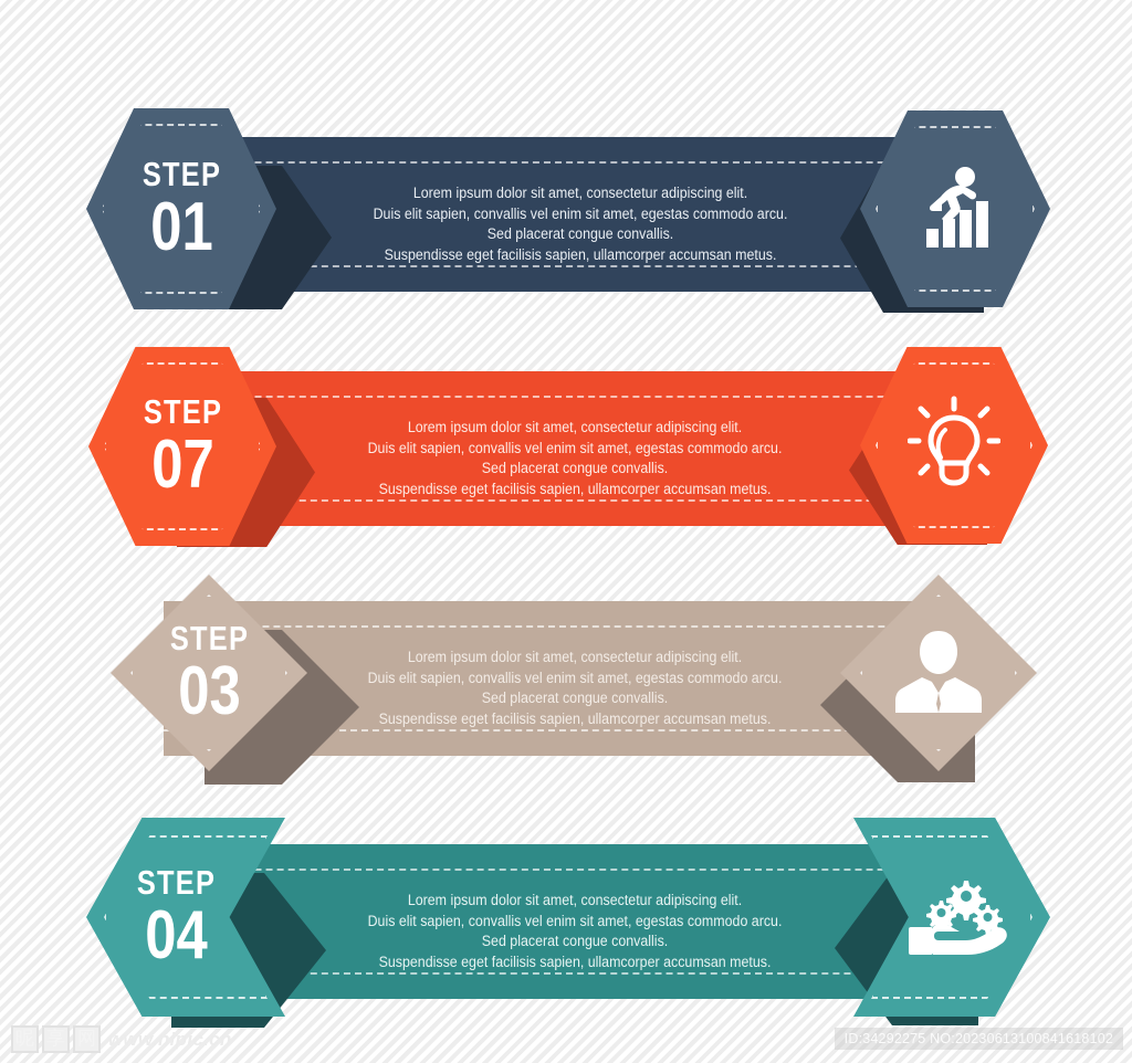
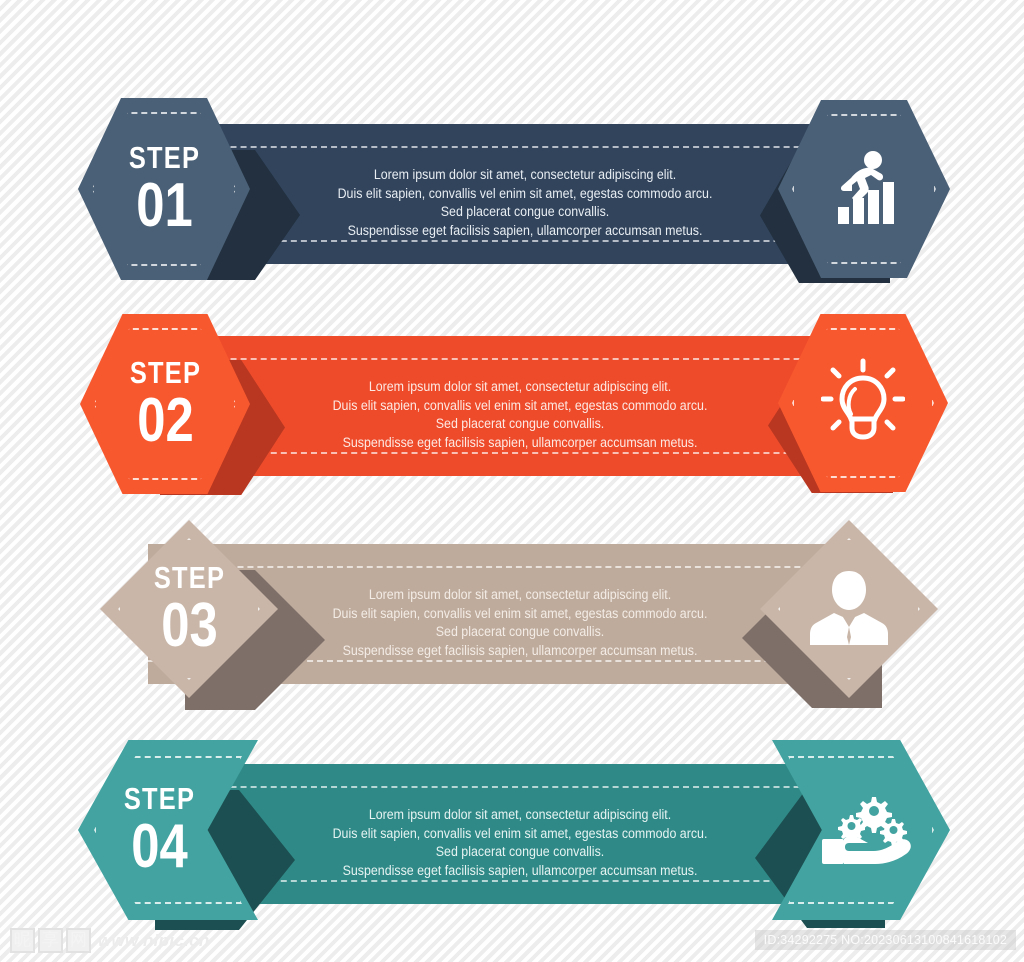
  STEP
  01
  Lorem ipsum dolor sit amet, consectetur adipiscing elit.
  Duis elit sapien, convallis vel enim sit amet, egestas commodo arcu.
  Sed placerat congue convallis.
  Suspendisse eget facilisis sapien, ullamcorper accumsan metus.
  STEP
- 07
+ 02
  Lorem ipsum dolor sit amet, consectetur adipiscing elit.
  Duis elit sapien, convallis vel enim sit amet, egestas commodo arcu.
  Sed placerat congue convallis.
  Suspendisse eget facilisis sapien, ullamcorper accumsan metus.
  STEP
  03
  Lorem ipsum dolor sit amet, consectetur adipiscing elit.
  Duis elit sapien, convallis vel enim sit amet, egestas commodo arcu.
  Sed placerat congue convallis.
  Suspendisse eget facilisis sapien, ullamcorper accumsan metus.
  STEP
  04
  Lorem ipsum dolor sit amet, consectetur adipiscing elit.
  Duis elit sapien, convallis vel enim sit amet, egestas commodo arcu.
  Sed placerat congue convallis.
  Suspendisse eget facilisis sapien, ullamcorper accumsan metus.
  ID:34292275 NO:20230613100841618102
